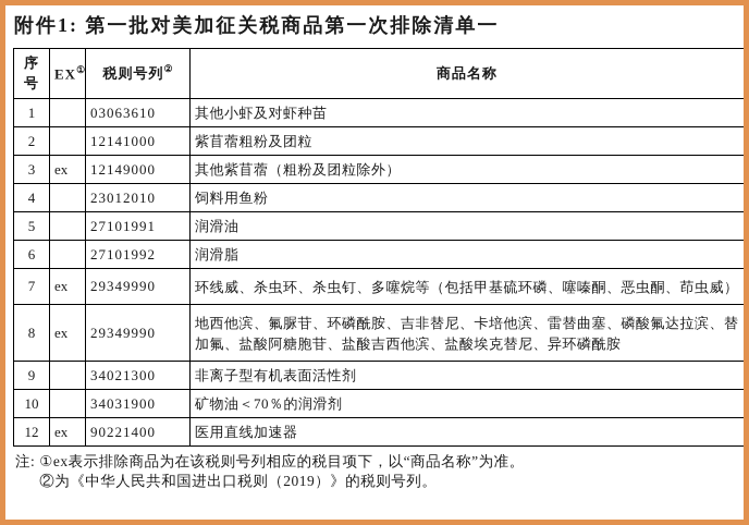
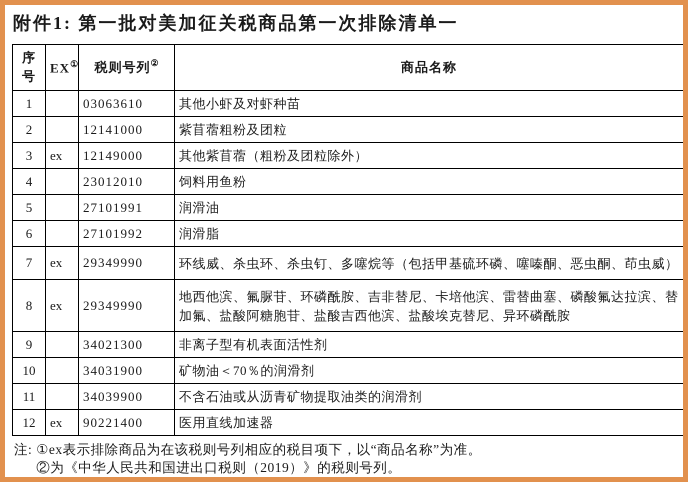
  附件1: 第一批对美加征关税商品第一次排除清单一
  序号	EX①	税则号列②	商品名称
  1		03063610	其他小虾及对虾种苗
  2		12141000	紫苜蓿粗粉及团粒
  3	ex	12149000	其他紫苜蓿（粗粉及团粒除外）
  4		23012010	饲料用鱼粉
  5		27101991	润滑油
  6		27101992	润滑脂
  7	ex	29349990	环线威、杀虫环、杀虫钉、多噻烷等（包括甲基硫环磷、噻嗪酮、恶虫酮、茚虫威）
  8	ex	29349990	地西他滨、氟脲苷、环磷酰胺、吉非替尼、卡培他滨、雷替曲塞、磷酸氟达拉滨、替加氟、盐酸阿糖胞苷、盐酸吉西他滨、盐酸埃克替尼、异环磷酰胺
  9		34021300	非离子型有机表面活性剂
  10		34031900	矿物油＜70％的润滑剂
+ 11		34039900	不含石油或从沥青矿物提取油类的润滑剂
  12	ex	90221400	医用直线加速器
  注:
  ①ex表示排除商品为在该税则号列相应的税目项下，以“商品名称”为准。
  ②为《中华人民共和国进出口税则（2019）》的税则号列。
